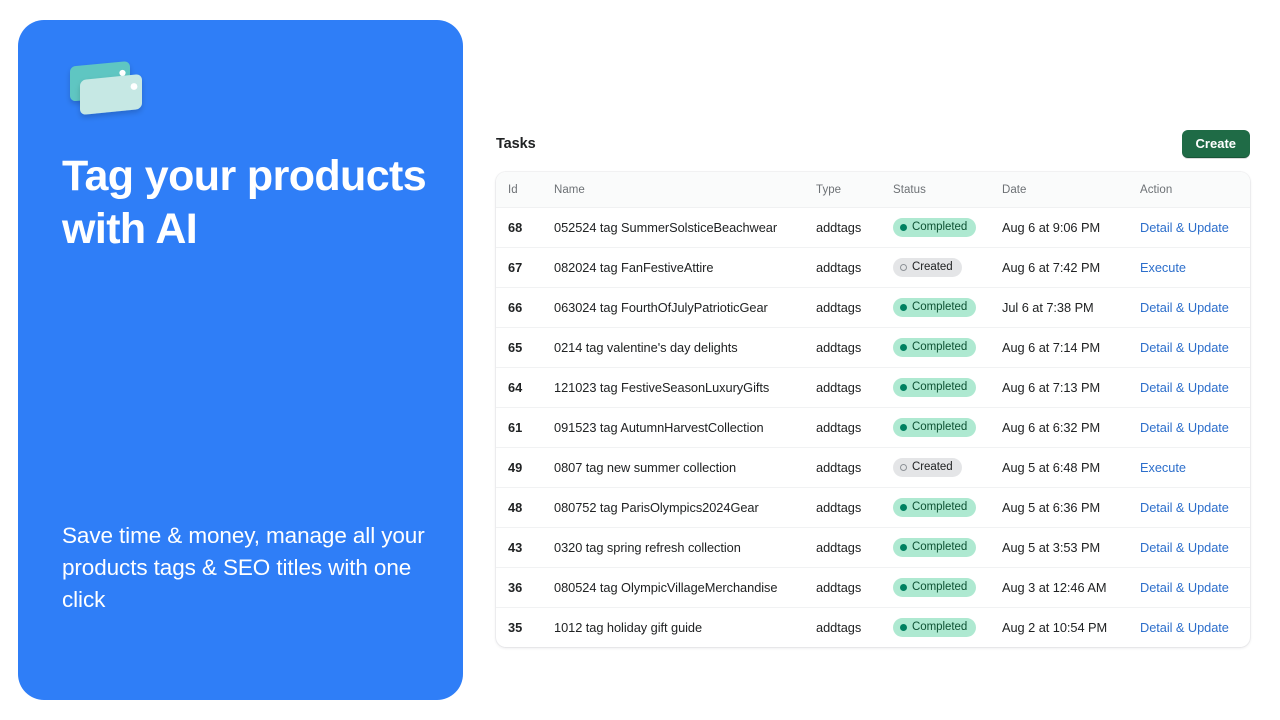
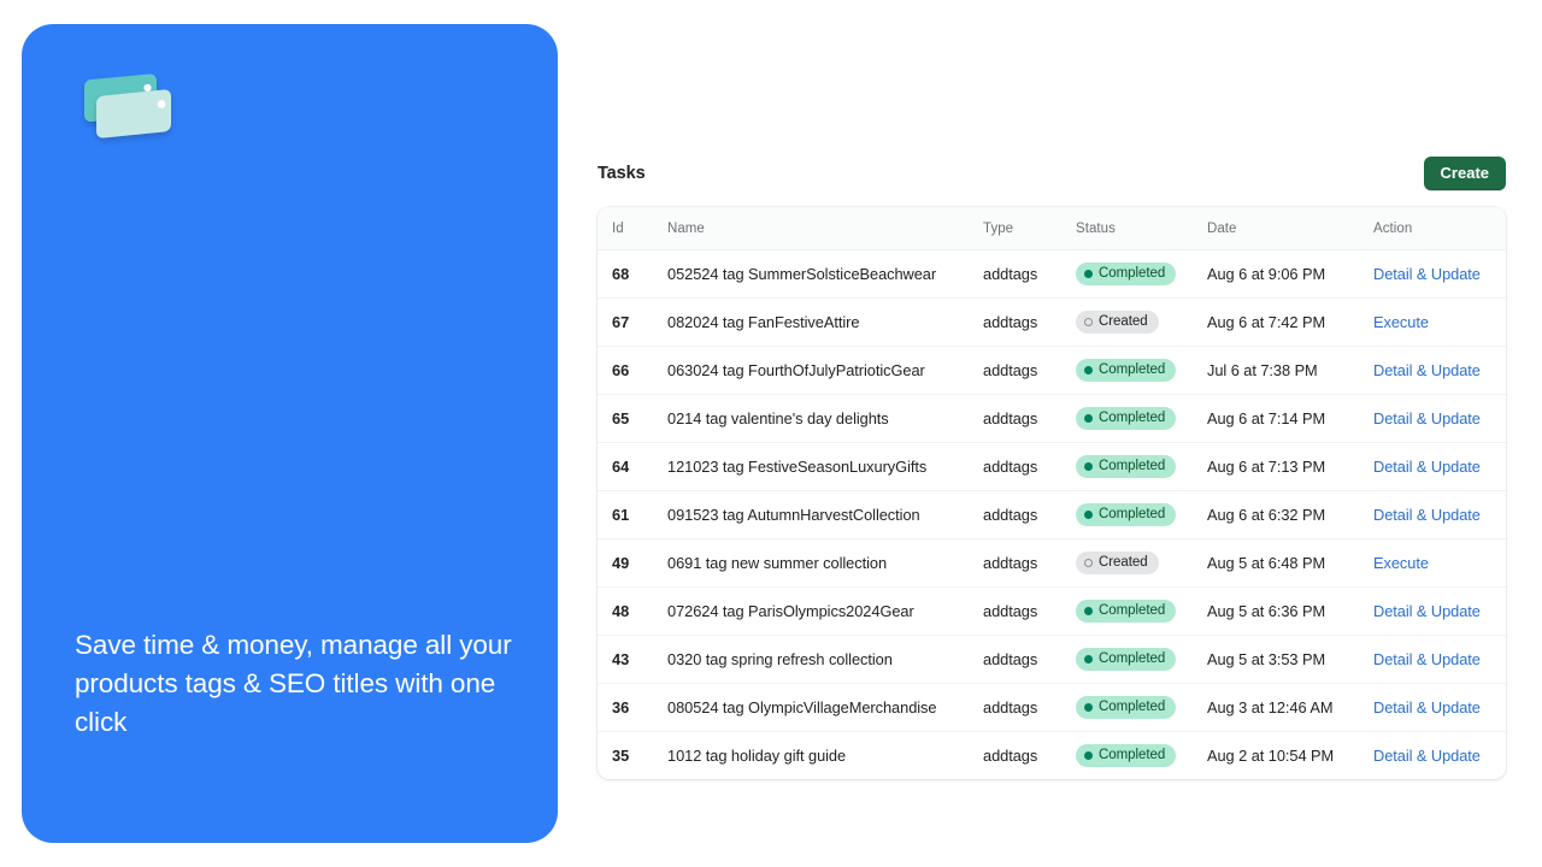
- Tag your products with AI
  Save time & money, manage all your products tags & SEO titles with one click
  Tasks
  Create
  Id	Name	Type	Status	Date	Action
  68	052524 tag SummerSolsticeBeachwear	addtags	Completed	Aug 6 at 9:06 PM	Detail & Update
  67	082024 tag FanFestiveAttire	addtags	Created	Aug 6 at 7:42 PM	Execute
  66	063024 tag FourthOfJulyPatrioticGear	addtags	Completed	Jul 6 at 7:38 PM	Detail & Update
  65	0214 tag valentine's day delights	addtags	Completed	Aug 6 at 7:14 PM	Detail & Update
  64	121023 tag FestiveSeasonLuxuryGifts	addtags	Completed	Aug 6 at 7:13 PM	Detail & Update
  61	091523 tag AutumnHarvestCollection	addtags	Completed	Aug 6 at 6:32 PM	Detail & Update
- 49	0807 tag new summer collection	addtags	Created	Aug 5 at 6:48 PM	Execute
+ 49	0691 tag new summer collection	addtags	Created	Aug 5 at 6:48 PM	Execute
- 48	080752 tag ParisOlympics2024Gear	addtags	Completed	Aug 5 at 6:36 PM	Detail & Update
+ 48	072624 tag ParisOlympics2024Gear	addtags	Completed	Aug 5 at 6:36 PM	Detail & Update
  43	0320 tag spring refresh collection	addtags	Completed	Aug 5 at 3:53 PM	Detail & Update
  36	080524 tag OlympicVillageMerchandise	addtags	Completed	Aug 3 at 12:46 AM	Detail & Update
  35	1012 tag holiday gift guide	addtags	Completed	Aug 2 at 10:54 PM	Detail & Update
